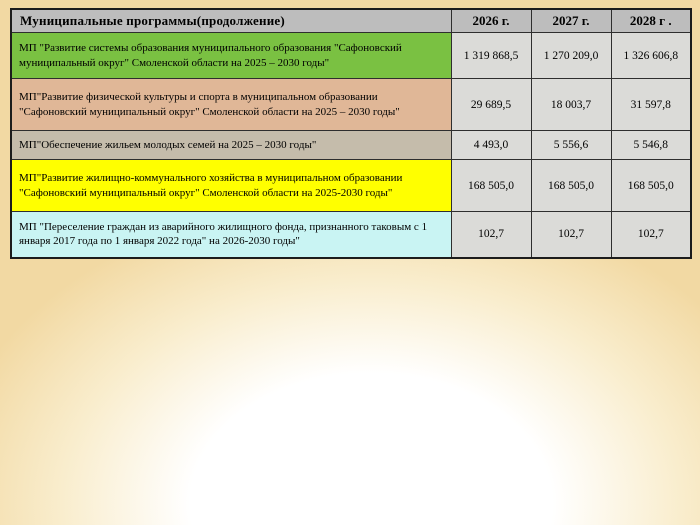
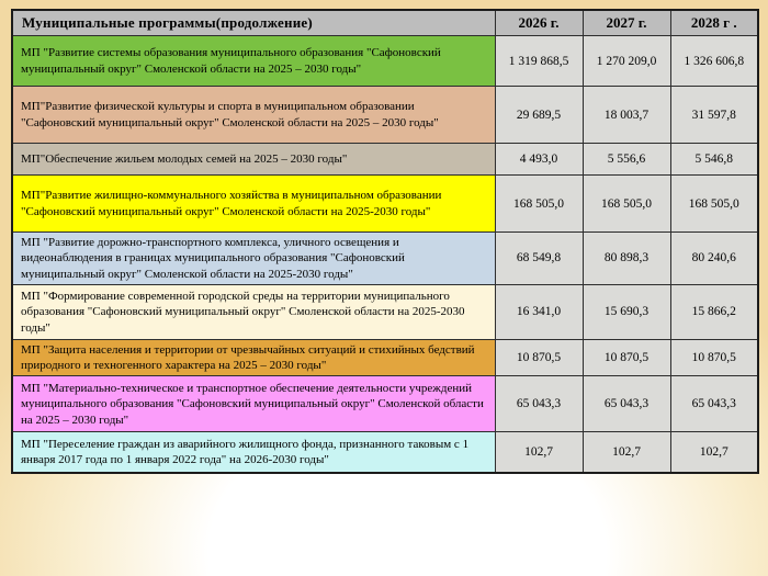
  Муниципальные программы(продолжение)	2026 г.	2027 г.	2028 г .
  МП "Развитие системы образования муниципального образования "Сафоновский муниципальный округ" Смоленской области на 2025 – 2030 годы"	1 319 868,5	1 270 209,0	1 326 606,8
  МП"Развитие физической культуры и спорта в муниципальном образовании "Сафоновский муниципальный округ" Смоленской области на 2025 – 2030 годы"	29 689,5	18 003,7	31 597,8
  МП"Обеспечение жильем молодых семей на 2025 – 2030 годы"	4 493,0	5 556,6	5 546,8
  МП"Развитие жилищно-коммунального хозяйства в муниципальном образовании "Сафоновский муниципальный округ" Смоленской области на 2025-2030 годы"	168 505,0	168 505,0	168 505,0
+ МП "Развитие дорожно-транспортного комплекса, уличного освещения и видеонаблюдения в границах муниципального образования "Сафоновский муниципальный округ" Смоленской области на 2025-2030 годы"	68 549,8	80 898,3	80 240,6
+ МП "Формирование современной городской среды на территории муниципального образования "Сафоновский муниципальный округ" Смоленской области на 2025-2030 годы"	16 341,0	15 690,3	15 866,2
+ МП "Защита населения и территории от чрезвычайных ситуаций и стихийных бедствий природного и техногенного характера на 2025 – 2030 годы"	10 870,5	10 870,5	10 870,5
+ МП "Материально-техническое и транспортное обеспечение деятельности учреждений муниципального образования "Сафоновский муниципальный округ" Смоленской области на 2025 – 2030 годы"	65 043,3	65 043,3	65 043,3
  МП "Переселение граждан из аварийного жилищного фонда, признанного таковым с 1 января 2017 года по 1 января 2022 года" на 2026-2030 годы"	102,7	102,7	102,7
